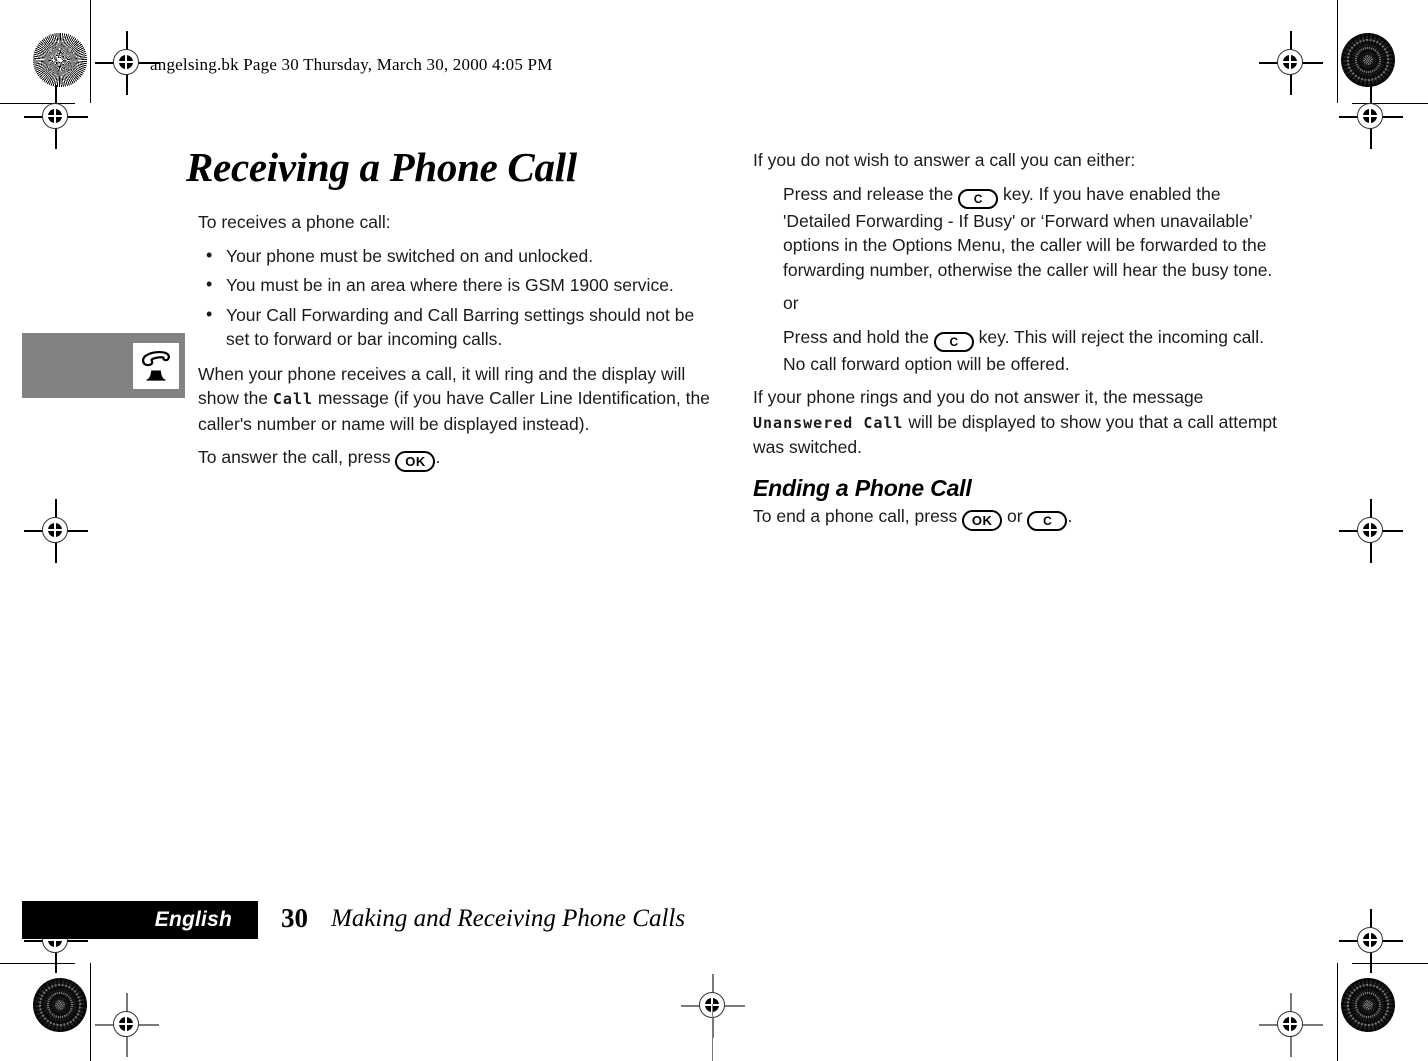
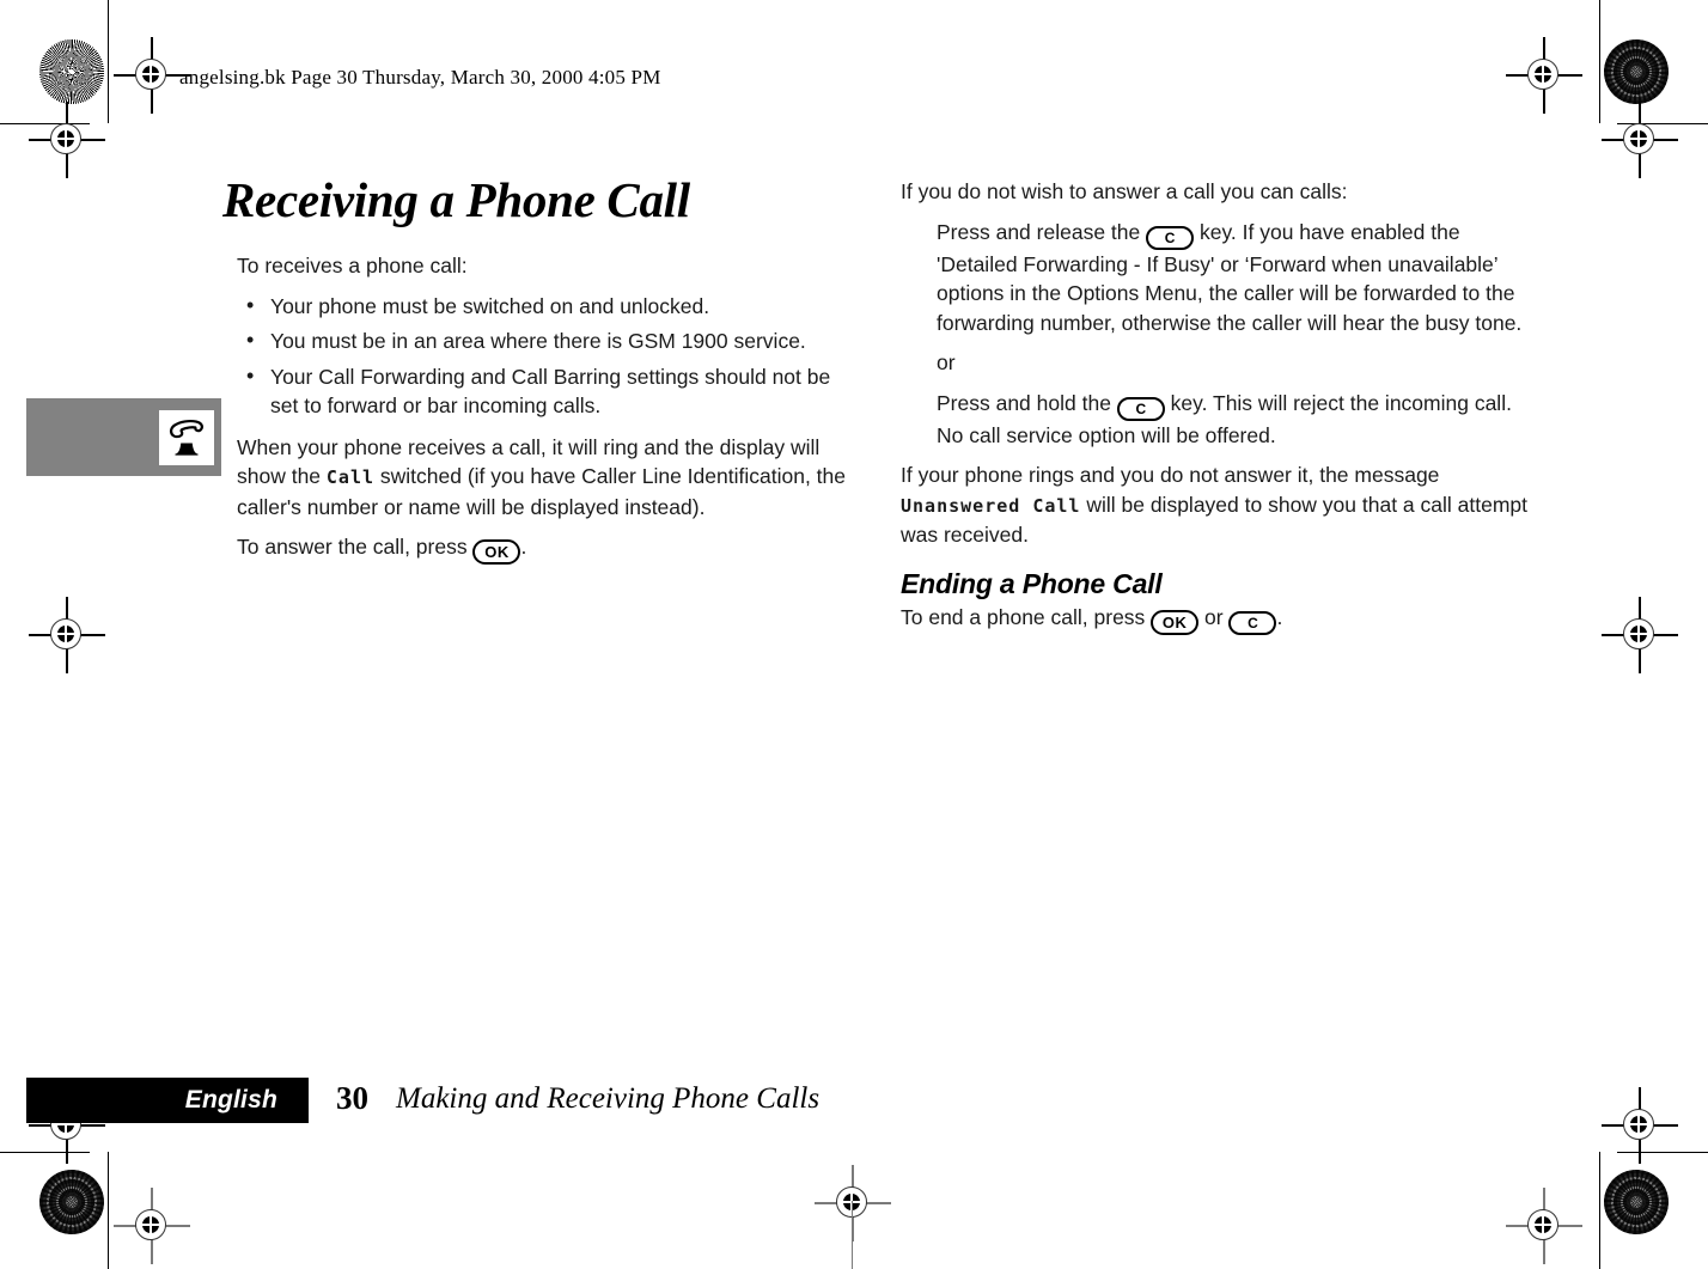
  angelsing.bk Page 30 Thursday, March 30, 2000 4:05 PM
  Receiving a Phone Call
  To receives a phone call:
  Your phone must be switched on and unlocked.
  You must be in an area where there is GSM 1900 service.
  Your Call Forwarding and Call Barring settings should not be set to forward or bar incoming calls.
- When your phone receives a call, it will ring and the display will show the Call message (if you have Caller Line Identification, the caller's number or name will be displayed instead).
+ When your phone receives a call, it will ring and the display will show the Call switched (if you have Caller Line Identification, the caller's number or name will be displayed instead).
  To answer the call, press OK .
- If you do not wish to answer a call you can either:
+ If you do not wish to answer a call you can calls:
  Press and release the C key. If you have enabled the 'Detailed Forwarding - If Busy' or ‘Forward when unavailable’ options in the Options Menu, the caller will be forwarded to the forwarding number, otherwise the caller will hear the busy tone.
  or
- Press and hold the C key. This will reject the incoming call. No call forward option will be offered.
+ Press and hold the C key. This will reject the incoming call. No call service option will be offered.
- If your phone rings and you do not answer it, the message Unanswered Call will be displayed to show you that a call attempt was switched.
+ If your phone rings and you do not answer it, the message Unanswered Call will be displayed to show you that a call attempt was received.
  Ending a Phone Call
  To end a phone call, press OK or C .
  English
  30
  Making and Receiving Phone Calls
